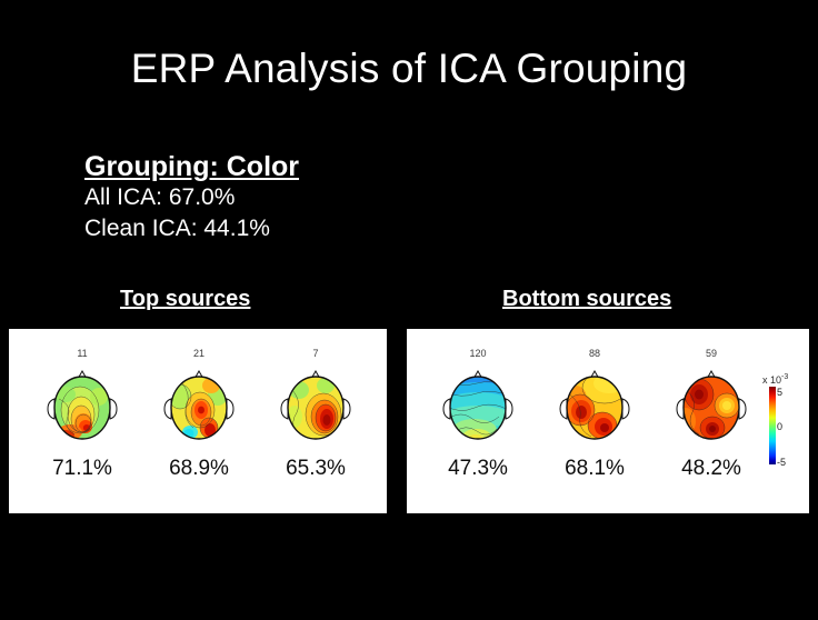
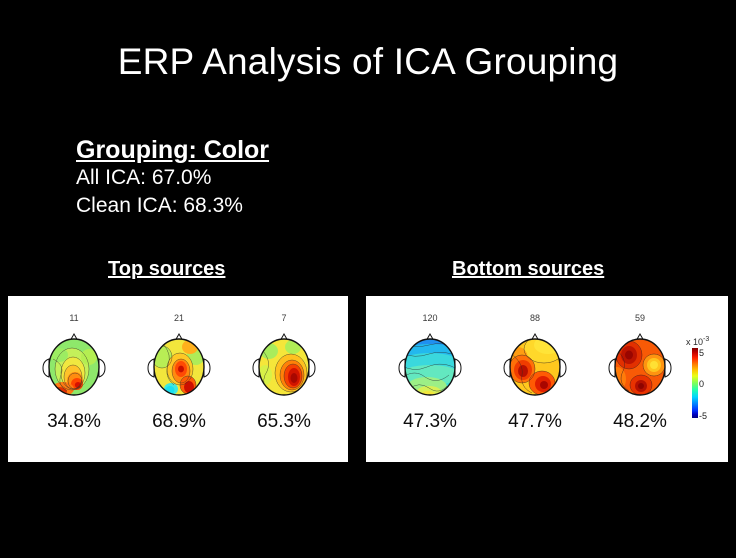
  ERP Analysis of ICA Grouping
  Grouping: Color
  All ICA: 67.0%
- Clean ICA: 44.1%
+ Clean ICA: 68.3%
  Top sources
  Bottom sources
  11
- 71.1%
+ 34.8%
  21
  68.9%
  7
  65.3%
  120
  47.3%
  88
- 68.1%
+ 47.7%
  59
  48.2%
  5
  0
  -5
